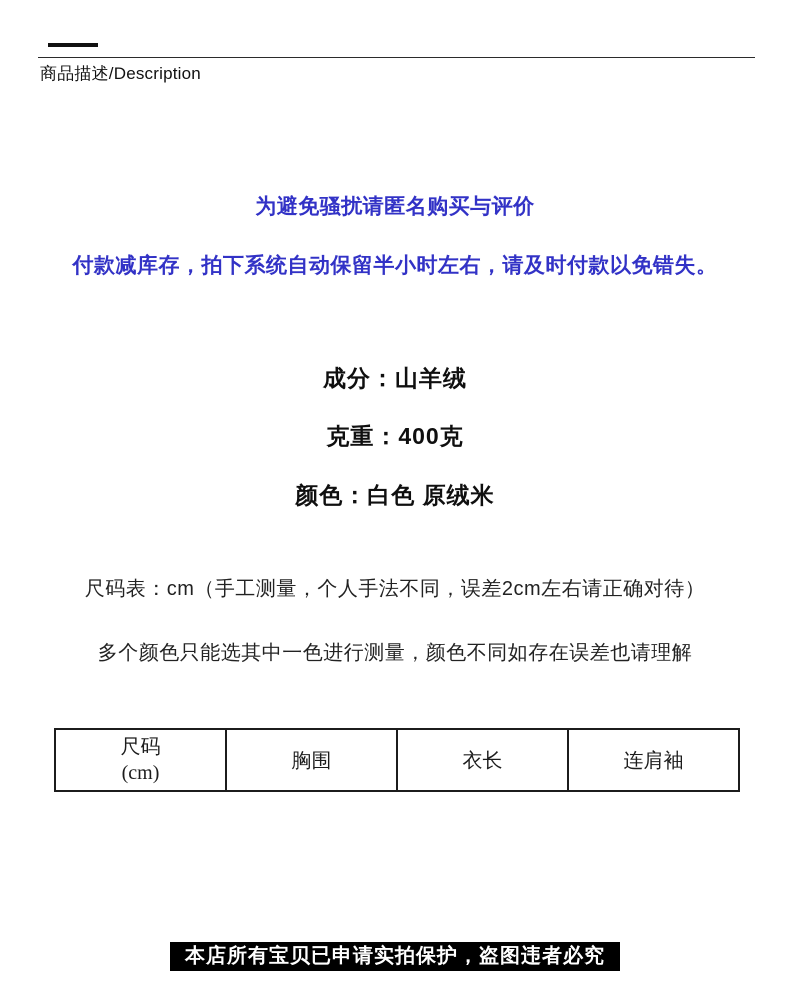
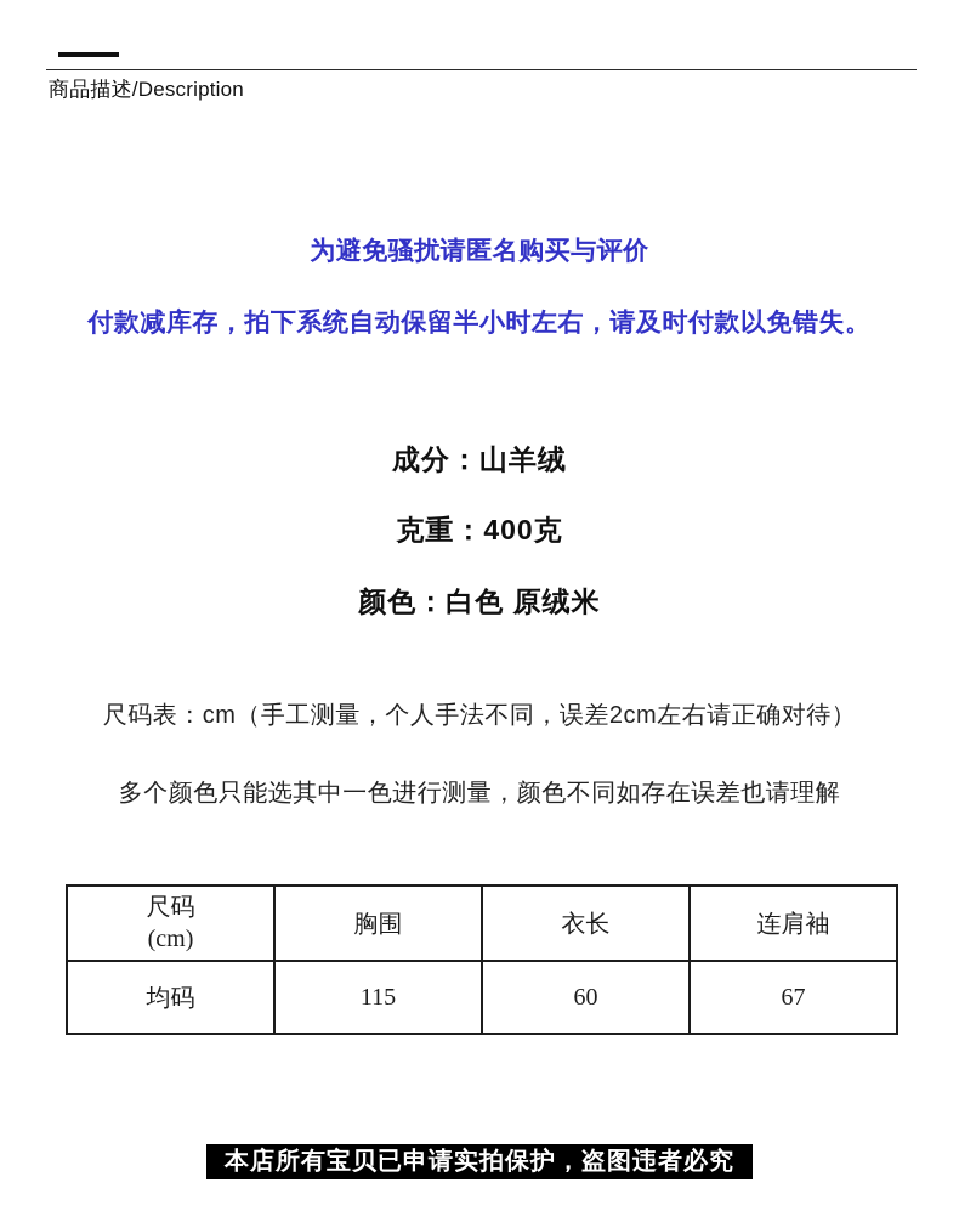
  商品描述/Description
  为避免骚扰请匿名购买与评价
  付款减库存，拍下系统自动保留半小时左右，请及时付款以免错失。
  成分：山羊绒
  克重：400克
  颜色：白色 原绒米
  尺码表：cm（手工测量，个人手法不同，误差2cm左右请正确对待）
  多个颜色只能选其中一色进行测量，颜色不同如存在误差也请理解
  尺码 (cm)	胸围	衣长	连肩袖
+ 均码	115	60	67
  本店所有宝贝已申请实拍保护，盗图违者必究
